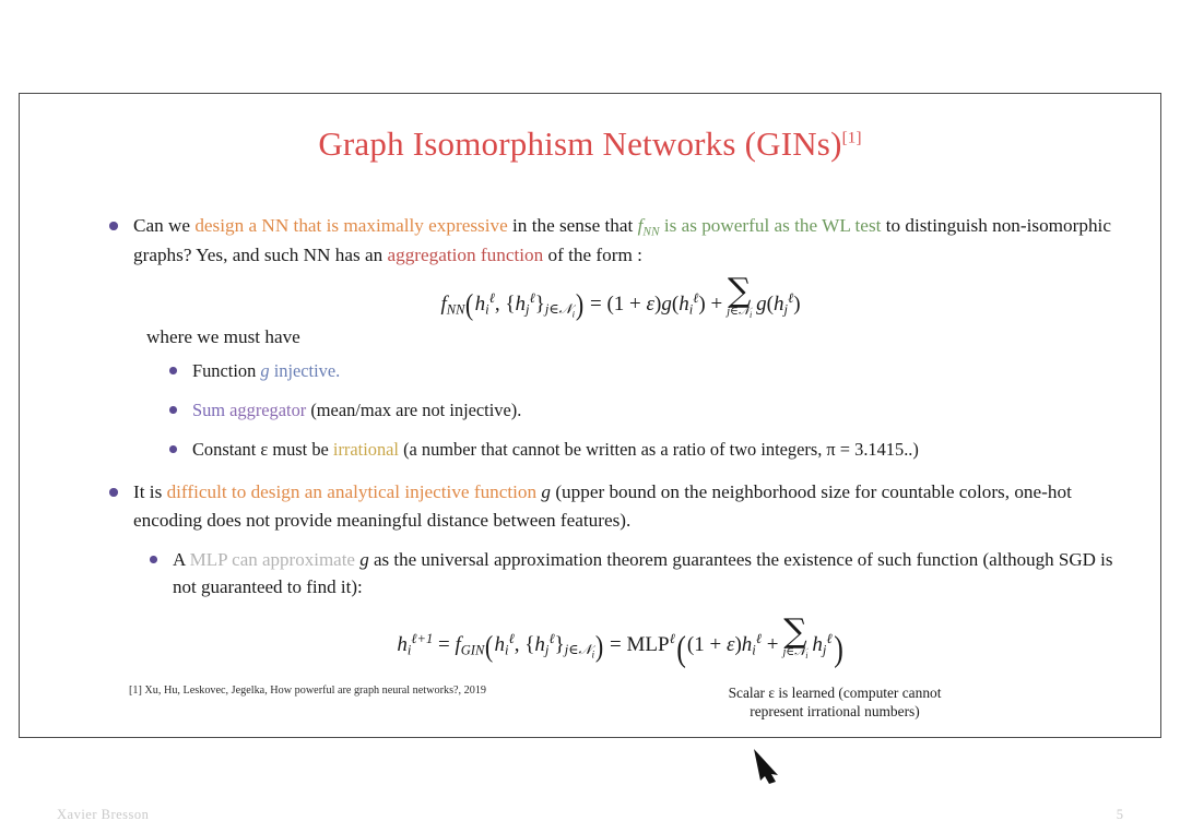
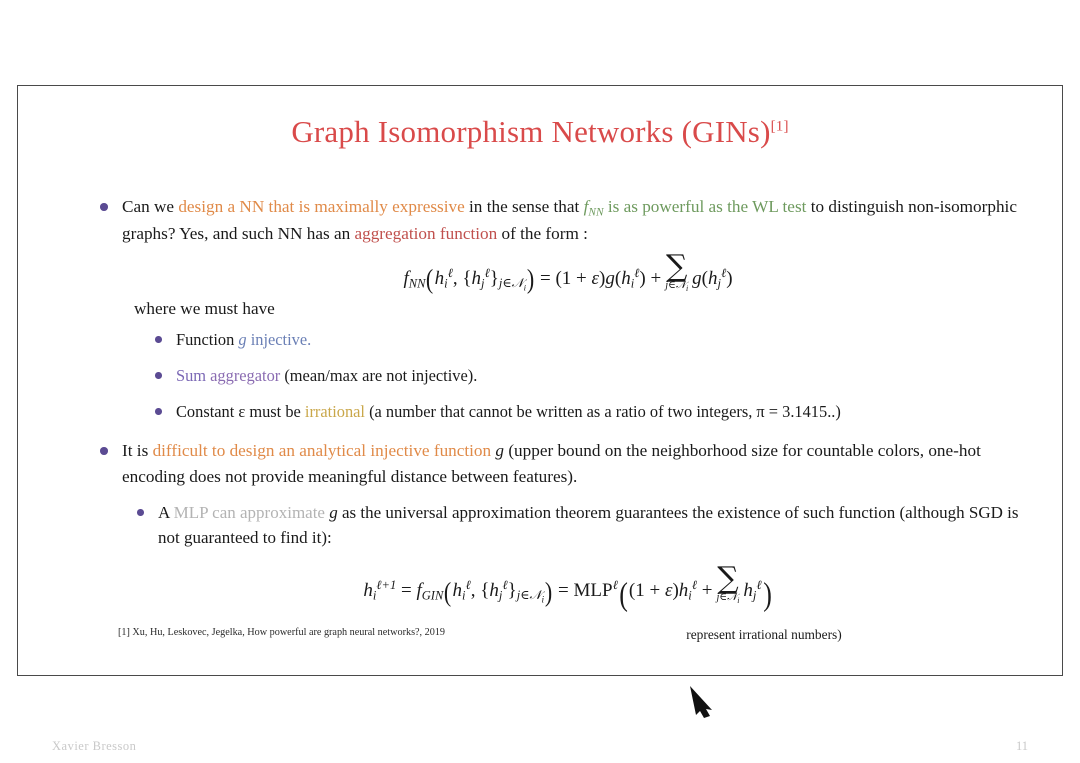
  Graph Isomorphism Networks (GINs)[1]
  Can we design a NN that is maximally expressive in the sense that fNN is as powerful as the WL test to distinguish non-isomorphic graphs? Yes, and such NN has an aggregation function of the form :
  fNN(hiℓ, {hjℓ}j∈𝒩i) = (1 + ε)g(hiℓ) +
  ∑
  j∈𝒩i
  g(hjℓ)
  where we must have
  Function g injective.
  Sum aggregator (mean/max are not injective).
  Constant ε must be irrational (a number that cannot be written as a ratio of two integers, π = 3.1415..)
  It is difficult to design an analytical injective function g (upper bound on the neighborhood size for countable colors, one-hot encoding does not provide meaningful distance between features).
  A MLP can approximate g as the universal approximation theorem guarantees the existence of such function (although SGD is not guaranteed to find it):
  hiℓ+1 = fGIN(hiℓ, {hjℓ}j∈𝒩i) = MLPℓ((1 + ε)hiℓ +
  ∑
  j∈𝒩i
  hjℓ)
- Scalar ε is learned (computer cannot
  represent irrational numbers)
  [1] Xu, Hu, Leskovec, Jegelka, How powerful are graph neural networks?, 2019
  Xavier Bresson
- 5
+ 11
